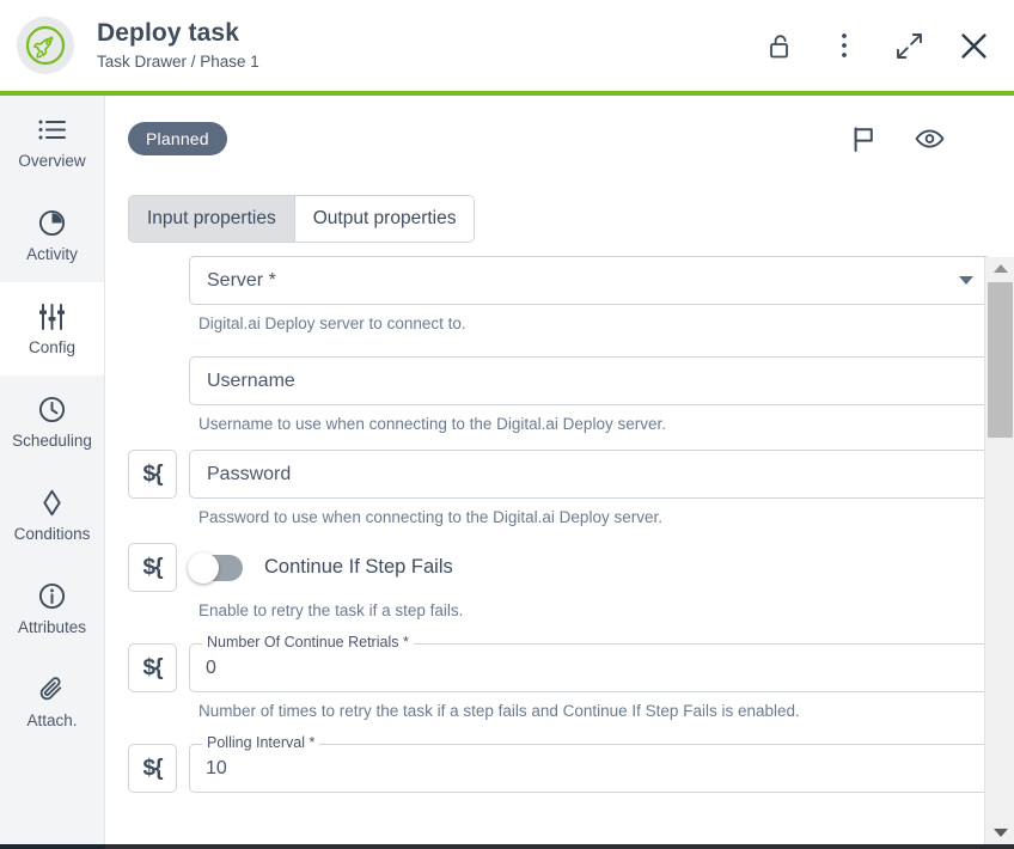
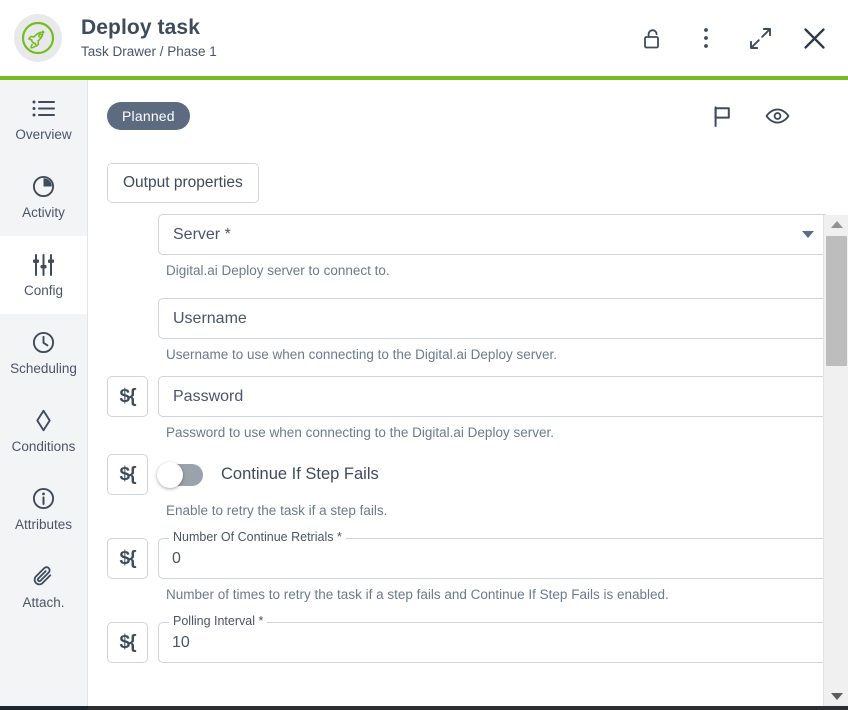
  Deploy task
  Task Drawer / Phase 1
  Overview
  Activity
  Config
  Scheduling
  Conditions
  Attributes
  Attach.
  Planned
- Input properties
  Output properties
  Server *
  Digital.ai Deploy server to connect to.
  Username
  Username to use when connecting to the Digital.ai Deploy server.
  ${
  Password
  Password to use when connecting to the Digital.ai Deploy server.
  ${
  Continue If Step Fails
  Enable to retry the task if a step fails.
  ${
  Number Of Continue Retrials *
  0
  Number of times to retry the task if a step fails and Continue If Step Fails is enabled.
  ${
  Polling Interval *
  10
